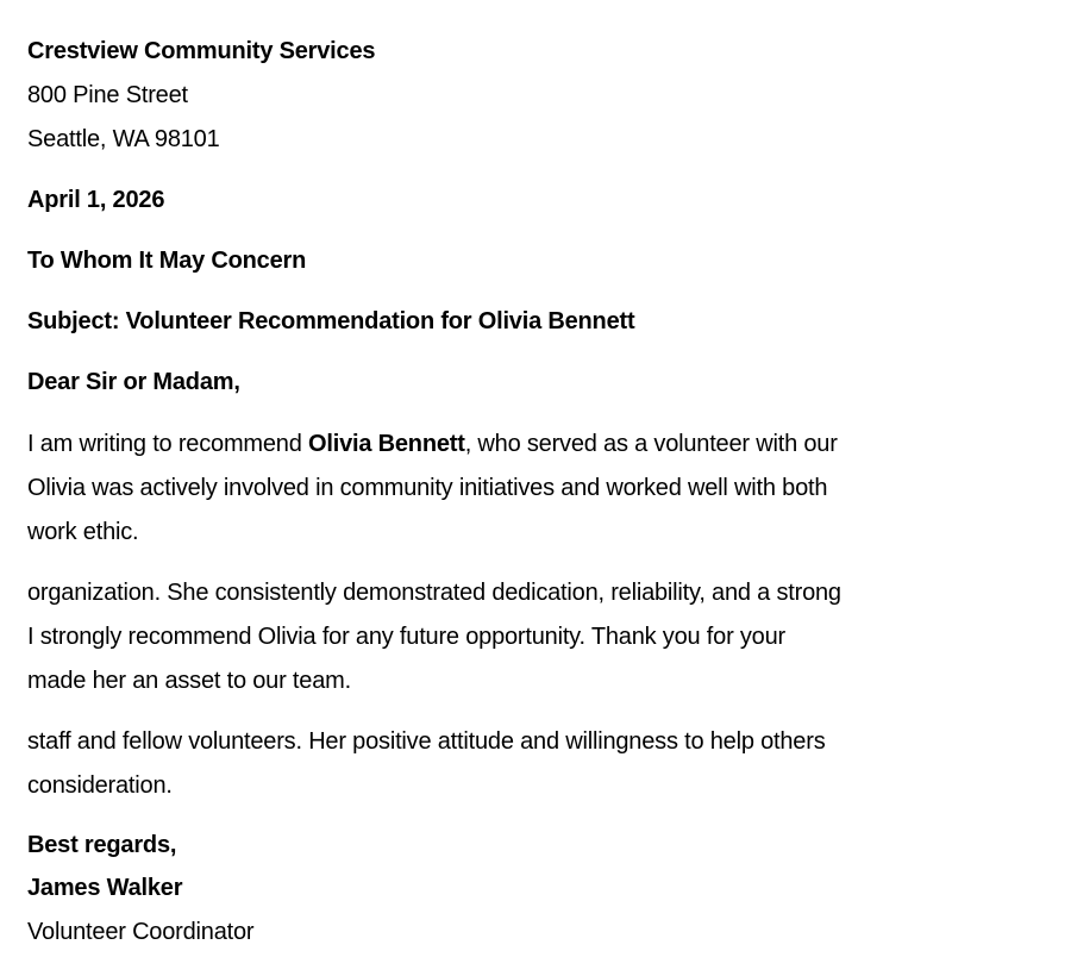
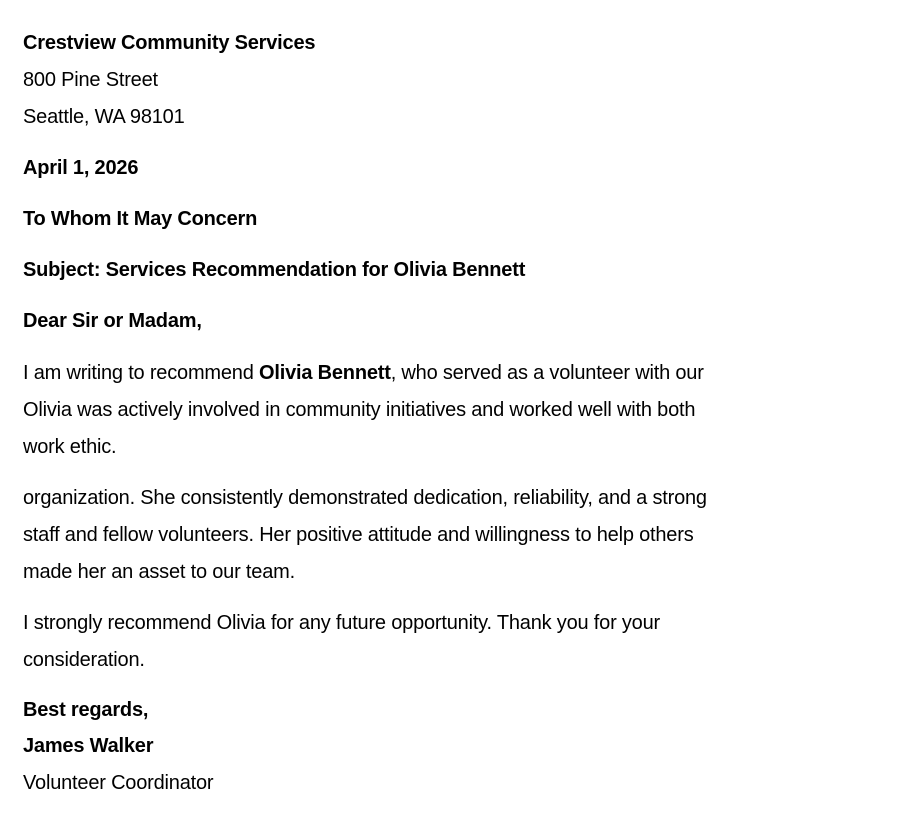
  Crestview Community Services
  800 Pine Street
  Seattle, WA 98101
  April 1, 2026
  To Whom It May Concern
- Subject: Volunteer Recommendation for Olivia Bennett
+ Subject: Services Recommendation for Olivia Bennett
  Dear Sir or Madam,
  I am writing to recommend Olivia Bennett, who served as a volunteer with our
  Olivia was actively involved in community initiatives and worked well with both
  work ethic.
  organization. She consistently demonstrated dedication, reliability, and a strong
- I strongly recommend Olivia for any future opportunity. Thank you for your
+ staff and fellow volunteers. Her positive attitude and willingness to help others
  made her an asset to our team.
- staff and fellow volunteers. Her positive attitude and willingness to help others
+ I strongly recommend Olivia for any future opportunity. Thank you for your
  consideration.
  Best regards,
  James Walker
  Volunteer Coordinator
